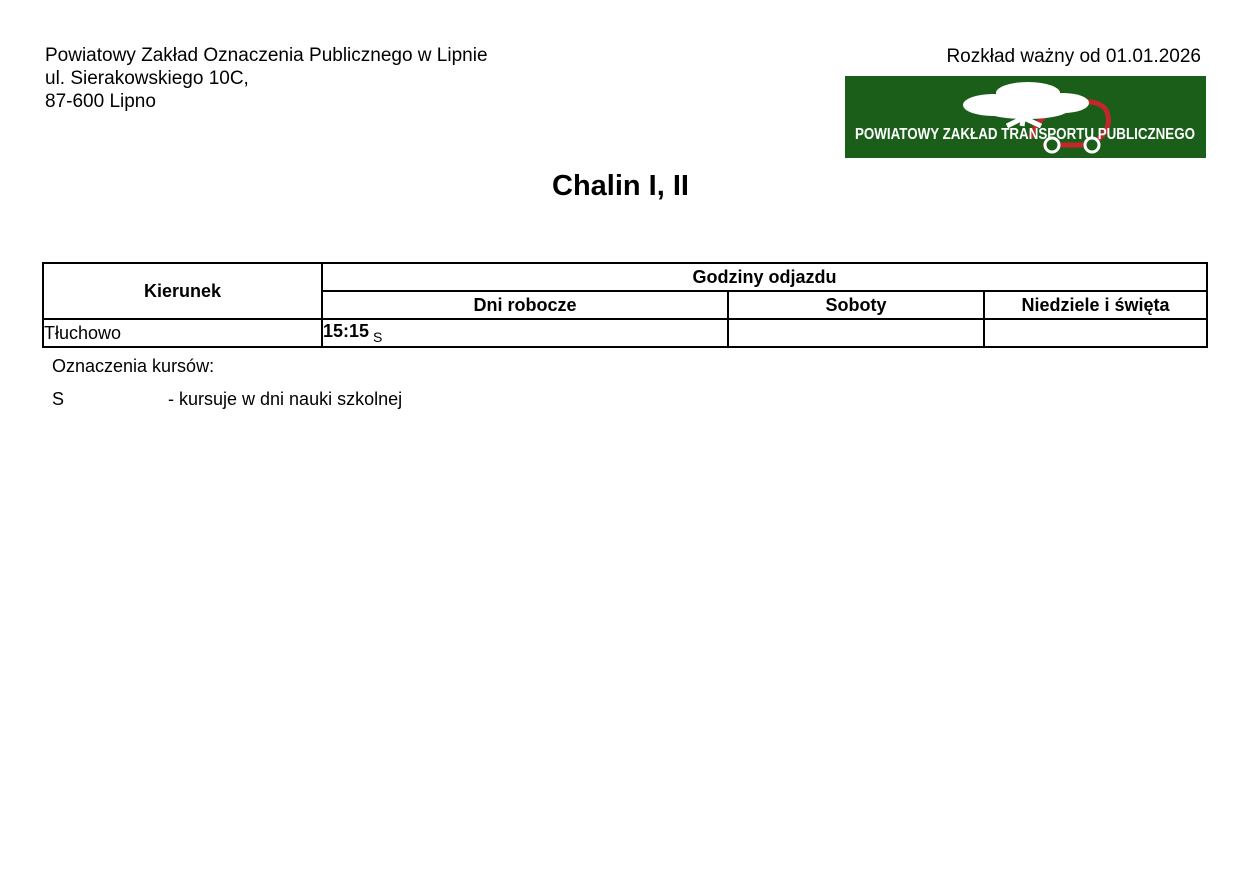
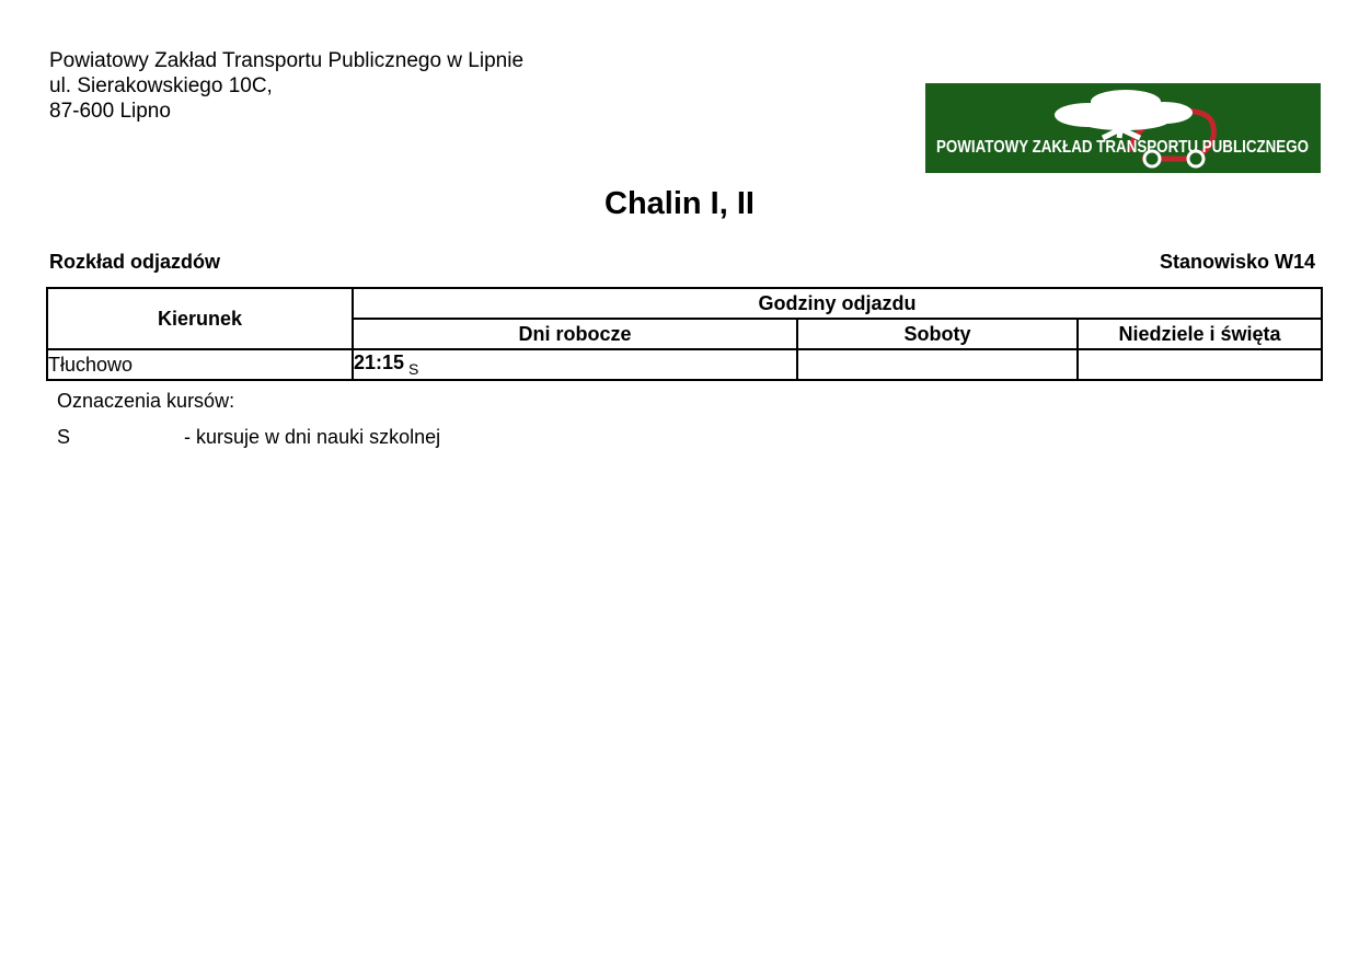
- Powiatowy Zakład Oznaczenia Publicznego w Lipnie
+ Powiatowy Zakład Transportu Publicznego w Lipnie
  ul. Sierakowskiego 10C,
  87-600 Lipno
- Rozkład ważny od 01.01.2026
  POWIATOWY ZAKŁAD TRANSPORTU PUBLICZNEGO
  Chalin I, II
+ Rozkład odjazdów
+ Stanowisko W14
  Kierunek	Godziny odjazdu
  Dni robocze	Soboty	Niedziele i święta
- Tłuchowo	15:15 S
+ Tłuchowo	21:15 S
  Oznaczenia kursów:
  S
  - kursuje w dni nauki szkolnej
